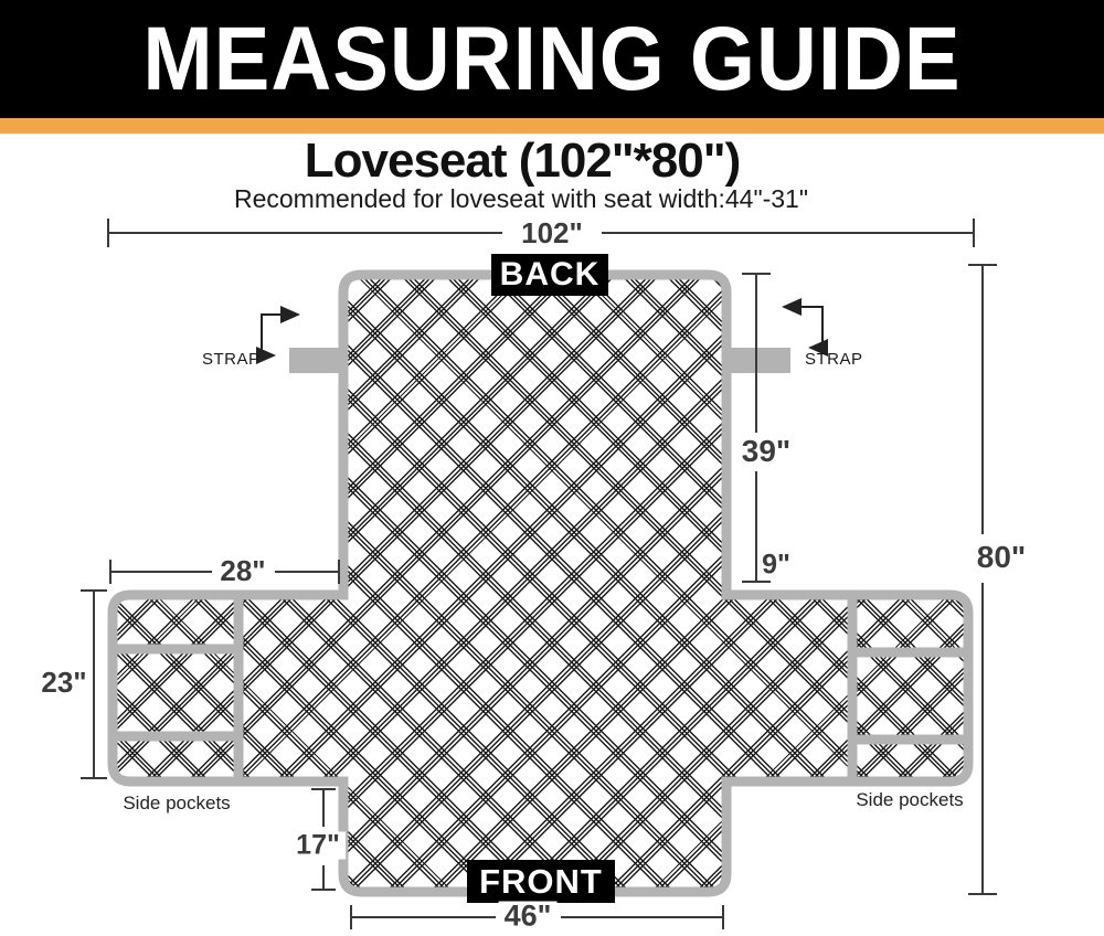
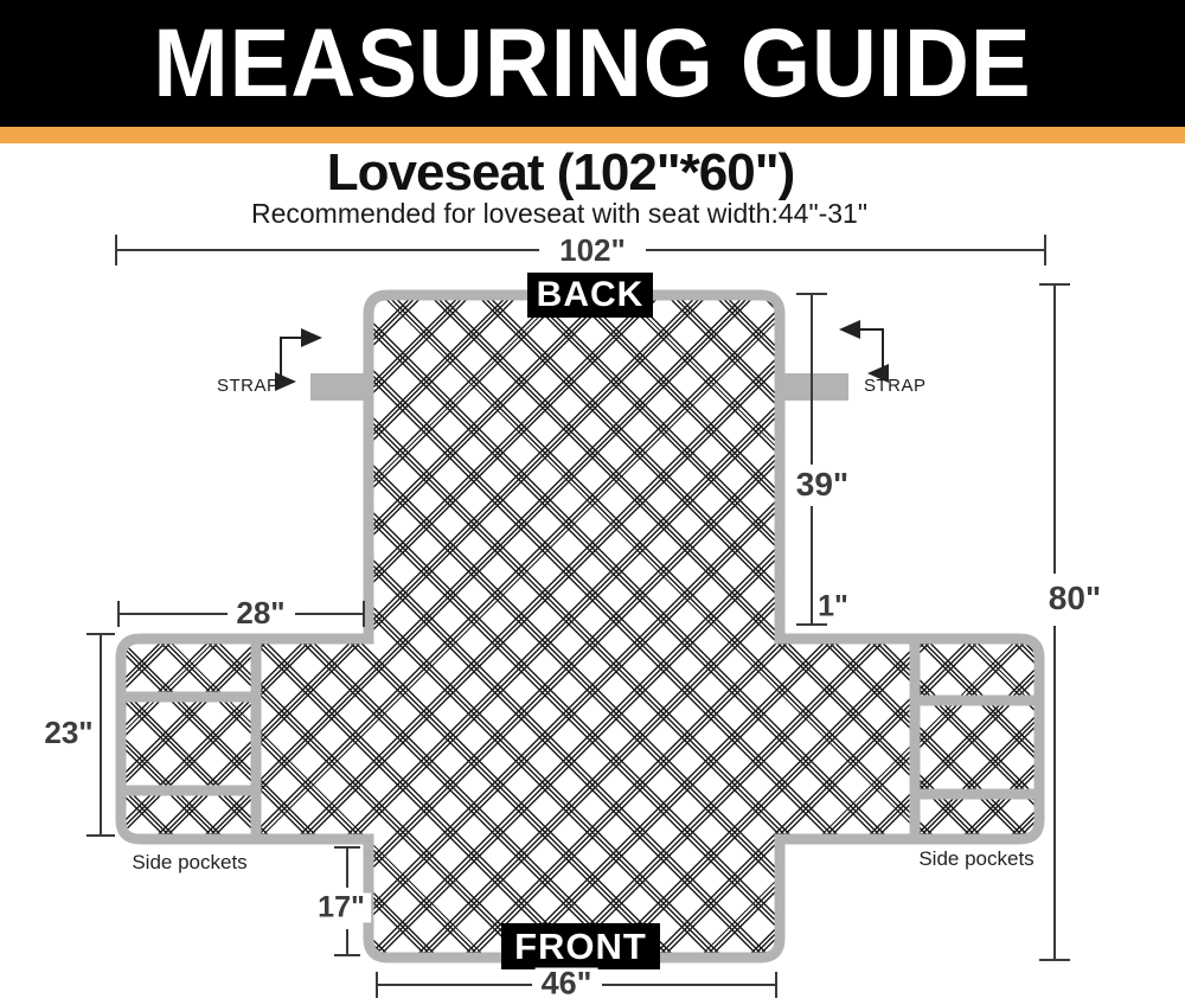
  MEASURING GUIDE
- Loveseat (102"*80")
+ Loveseat (102"*60")
  Recommended for loveseat with seat width:44"-31"
  BACK
  FRONT
  STRAP
  STRAP
  Side pockets
  Side pockets
  102"
  80"
  39"
- 9"
+ 1"
  28"
  23"
  17"
  46"
